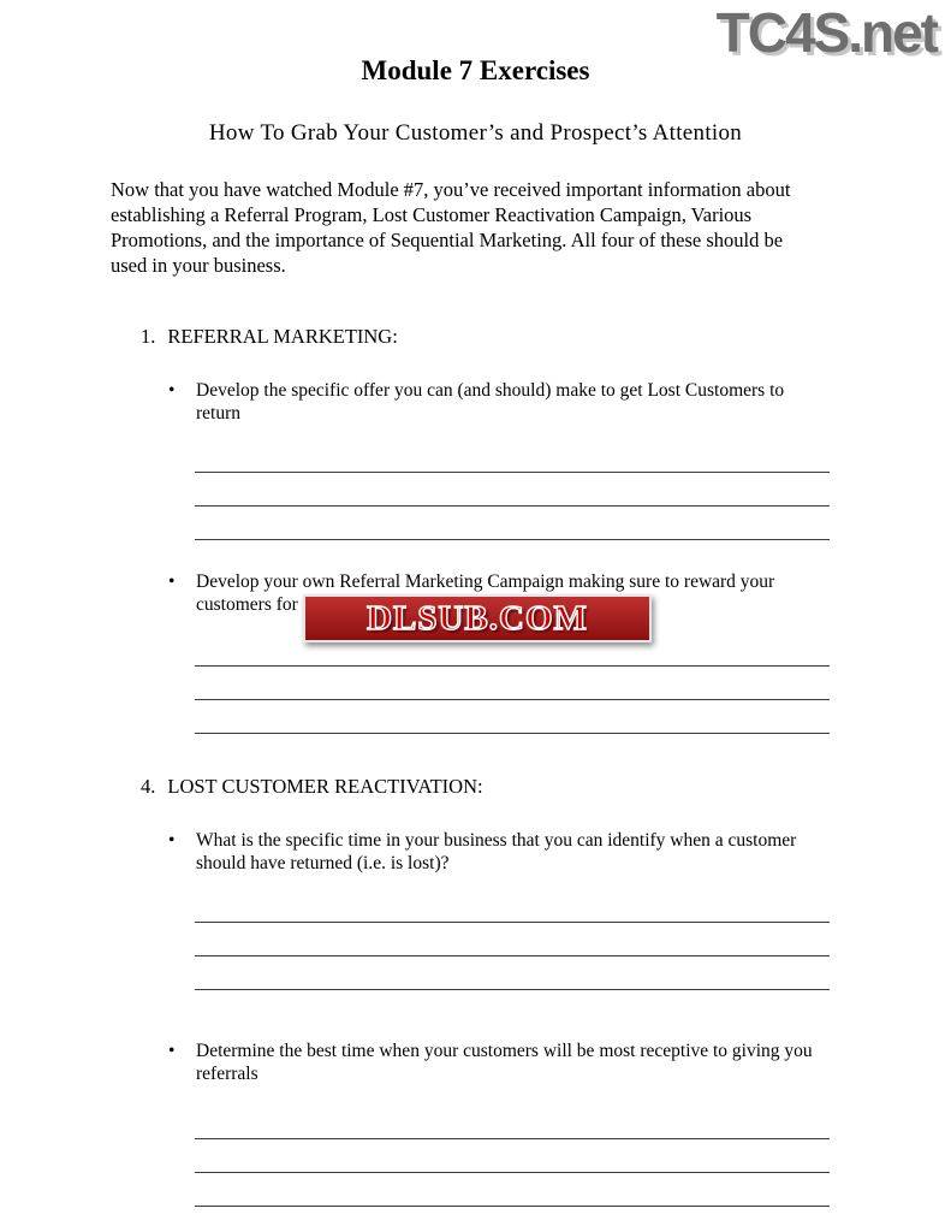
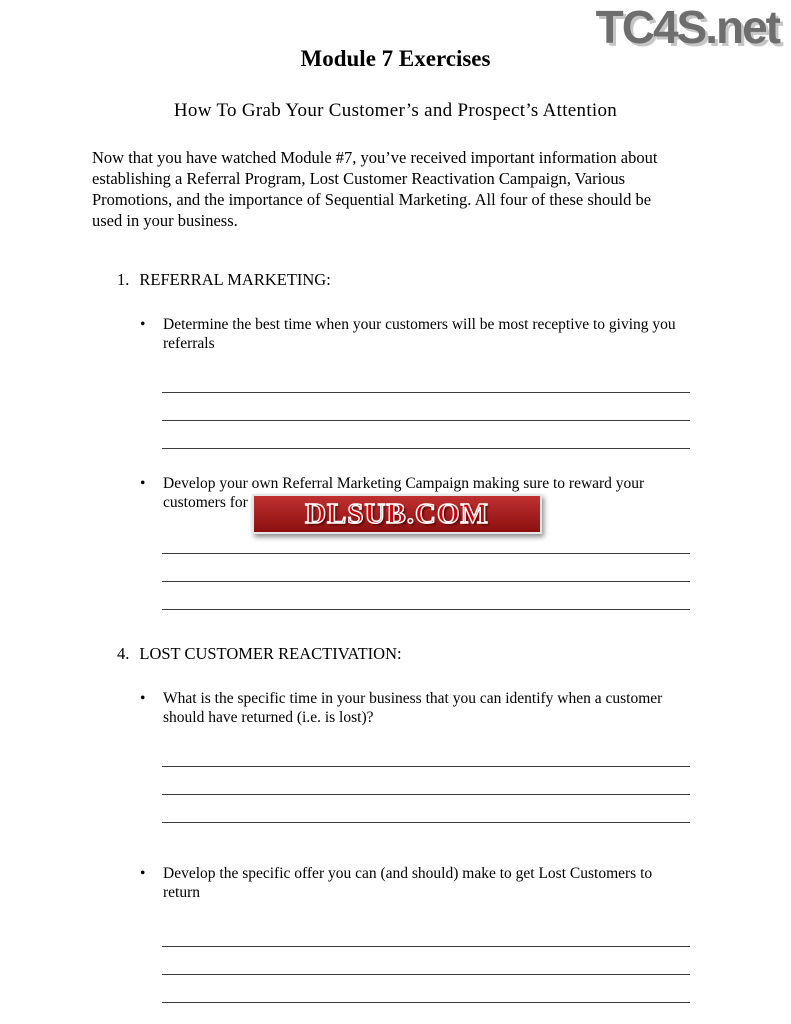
  TC4S.net
  Module 7 Exercises
  How To Grab Your Customer’s and Prospect’s Attention
  Now that you have watched Module #7, you’ve received important information about establishing a Referral Program, Lost Customer Reactivation Campaign, Various Promotions, and the importance of Sequential Marketing. All four of these should be used in your business.
  1. REFERRAL MARKETING:
  •
- Develop the specific offer you can (and should) make to get Lost Customers to return
+ Determine the best time when your customers will be most receptive to giving you referrals
  •
  Develop your own Referral Marketing Campaign making sure to reward your customers for
  4. LOST CUSTOMER REACTIVATION:
  •
  What is the specific time in your business that you can identify when a customer should have returned (i.e. is lost)?
  •
- Determine the best time when your customers will be most receptive to giving you referrals
+ Develop the specific offer you can (and should) make to get Lost Customers to return
  DLSUB.COM
